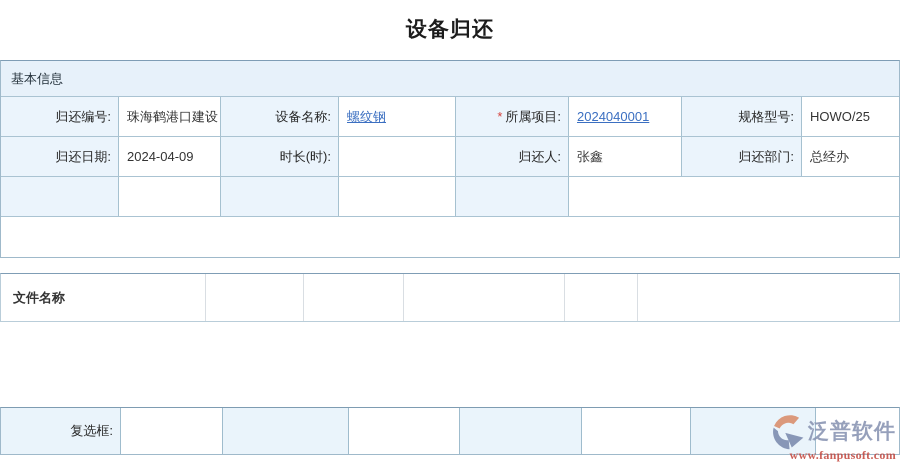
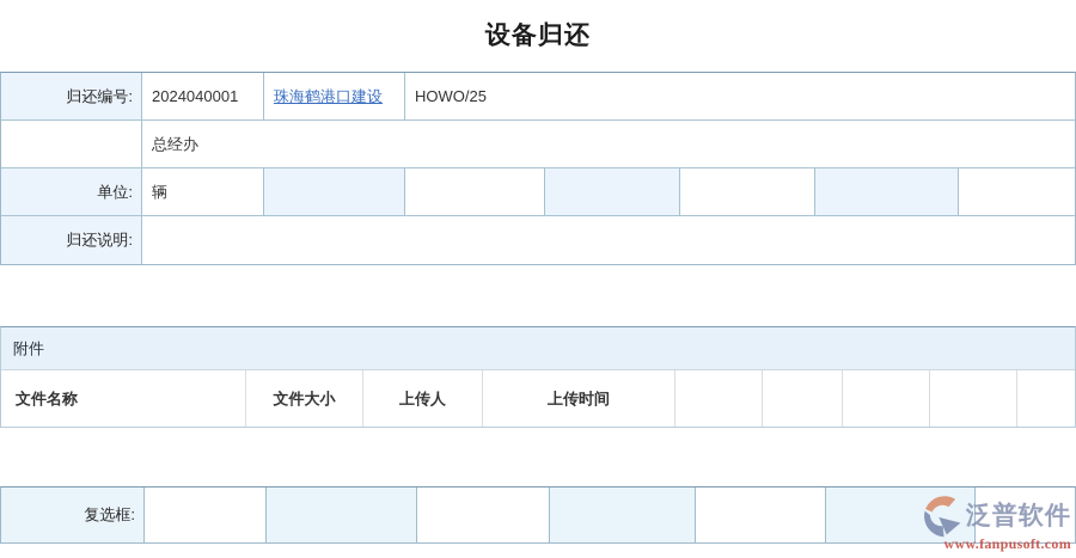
  设备归还
- 基本信息
  归还编号:
- 珠海鹤港口建设
+ 2024040001
- 设备名称:
- 螺纹钢
- *
- 所属项目:
- 2024040001
+ 珠海鹤港口建设
- 规格型号:
  HOWO/25
- 归还日期:
- 2024-04-09
- 时长(时):
- 归还人:
- 张鑫
- 归还部门:
  总经办
+ 单位:
+ 辆
+ 归还说明:
+ 附件
  文件名称
+ 文件大小
+ 上传人
+ 上传时间
  复选框:
  泛普软件
  www.fanpusoft.com
